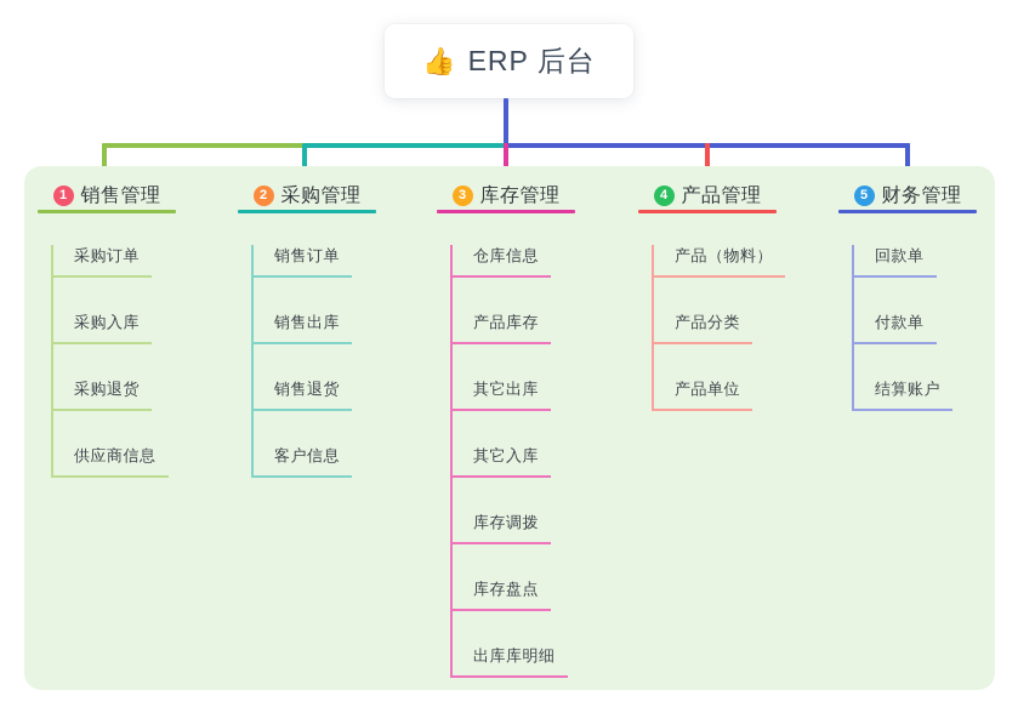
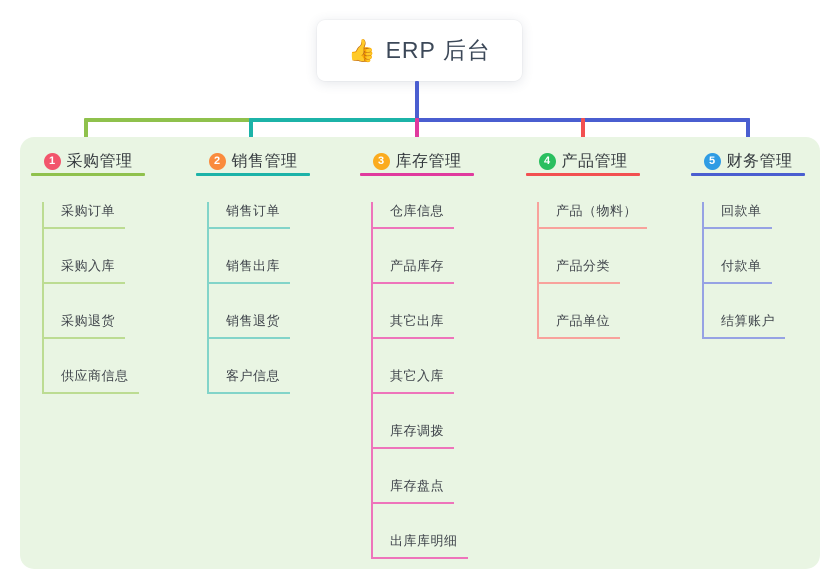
  👍
  ERP 后台
  1
- 销售管理
+ 采购管理
  采购订单
  采购入库
  采购退货
  供应商信息
  2
- 采购管理
+ 销售管理
  销售订单
  销售出库
  销售退货
  客户信息
  3
  库存管理
  仓库信息
  产品库存
  其它出库
  其它入库
  库存调拨
  库存盘点
  出库库明细
  4
  产品管理
  产品（物料）
  产品分类
  产品单位
  5
  财务管理
  回款单
  付款单
  结算账户
